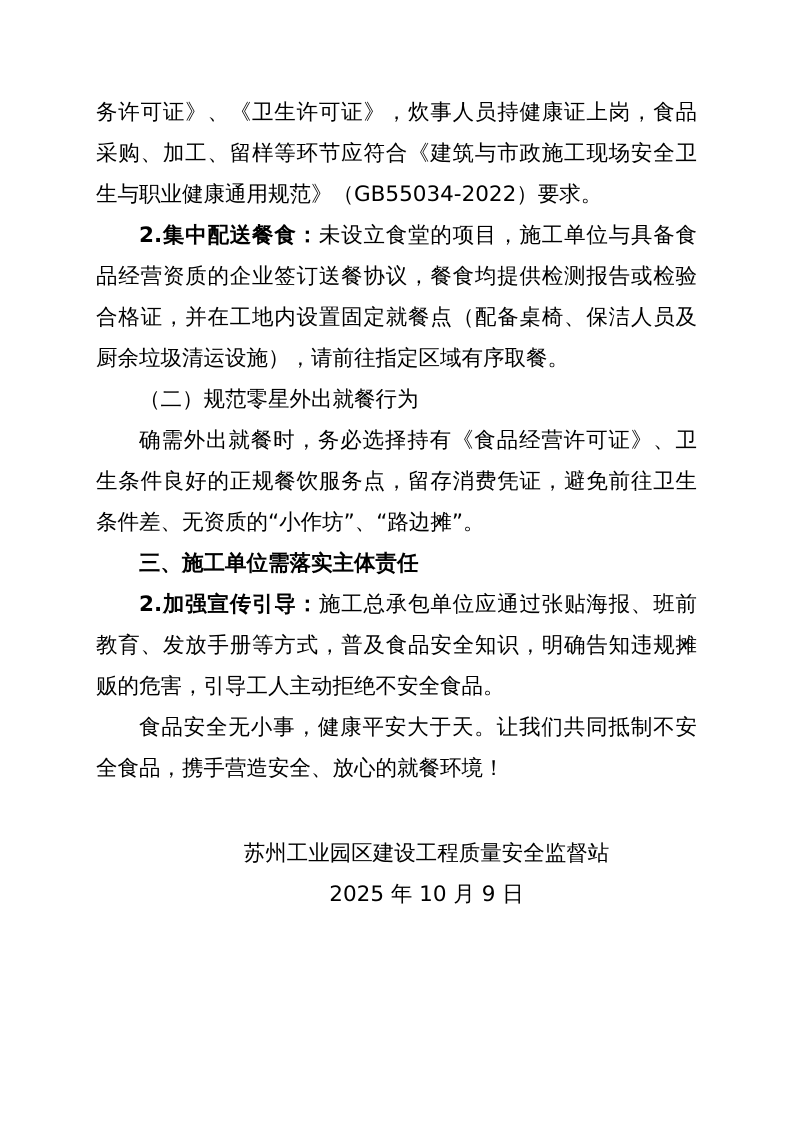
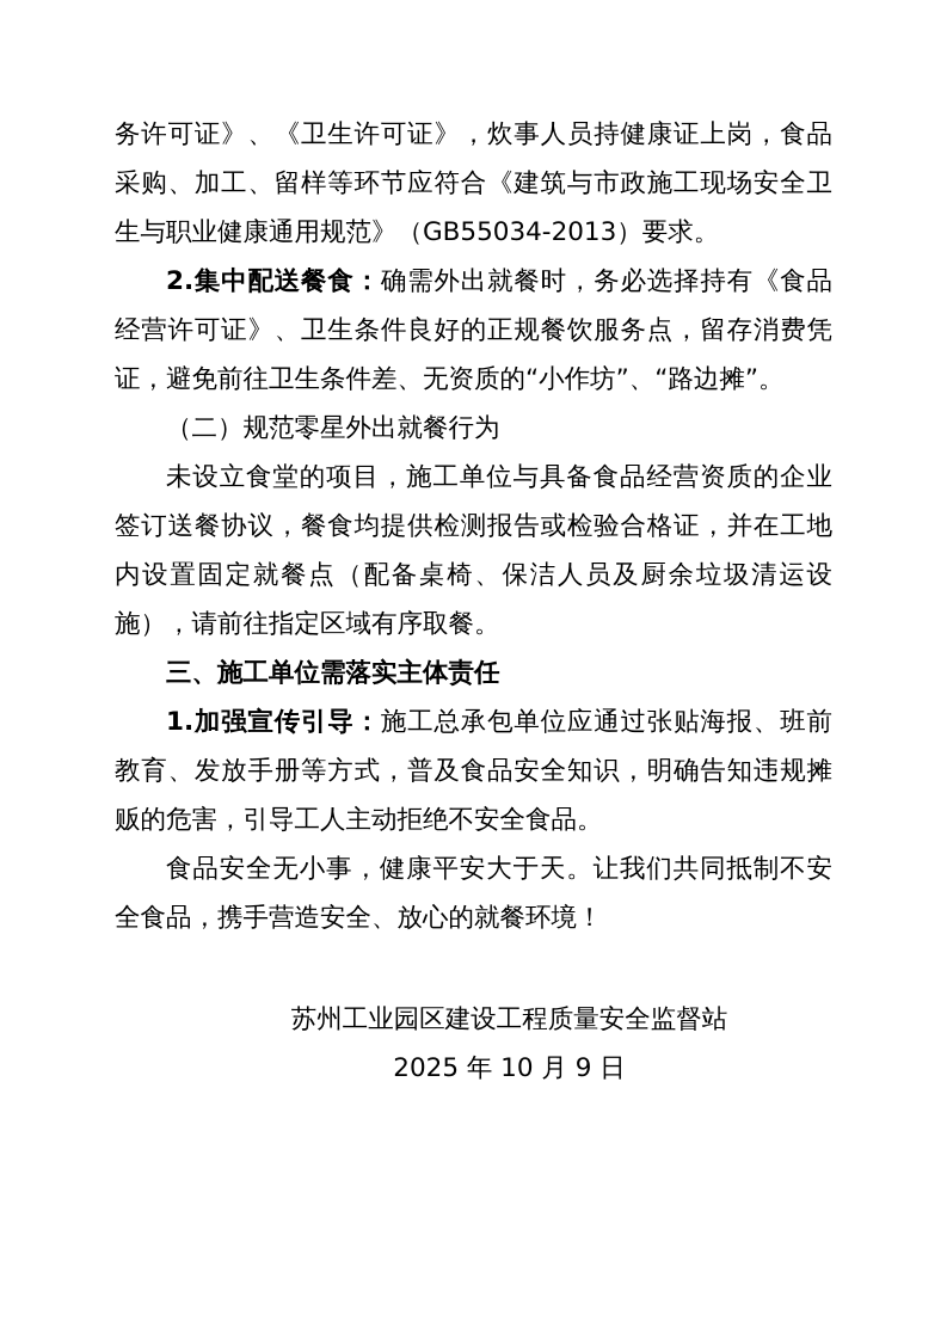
- 务许可证》、《卫生许可证》，炊事人员持健康证上岗，食品采购、加工、留样等环节应符合《建筑与市政施工现场安全卫生与职业健康通用规范》（GB55034-2022）要求。
+ 务许可证》、《卫生许可证》，炊事人员持健康证上岗，食品采购、加工、留样等环节应符合《建筑与市政施工现场安全卫生与职业健康通用规范》（GB55034-2013）要求。
- 2.集中配送餐食：未设立食堂的项目，施工单位与具备食品经营资质的企业签订送餐协议，餐食均提供检测报告或检验合格证，并在工地内设置固定就餐点（配备桌椅、保洁人员及厨余垃圾清运设施），请前往指定区域有序取餐。
+ 2.集中配送餐食：确需外出就餐时，务必选择持有《食品经营许可证》、卫生条件良好的正规餐饮服务点，留存消费凭证，避免前往卫生条件差、无资质的“小作坊”、“路边摊”。
  （二）规范零星外出就餐行为
- 确需外出就餐时，务必选择持有《食品经营许可证》、卫生条件良好的正规餐饮服务点，留存消费凭证，避免前往卫生条件差、无资质的“小作坊”、“路边摊”。
+ 未设立食堂的项目，施工单位与具备食品经营资质的企业签订送餐协议，餐食均提供检测报告或检验合格证，并在工地内设置固定就餐点（配备桌椅、保洁人员及厨余垃圾清运设施），请前往指定区域有序取餐。
  三、施工单位需落实主体责任
- 2.加强宣传引导：施工总承包单位应通过张贴海报、班前教育、发放手册等方式，普及食品安全知识，明确告知违规摊贩的危害，引导工人主动拒绝不安全食品。
+ 1.加强宣传引导：施工总承包单位应通过张贴海报、班前教育、发放手册等方式，普及食品安全知识，明确告知违规摊贩的危害，引导工人主动拒绝不安全食品。
  食品安全无小事，健康平安大于天。让我们共同抵制不安全食品，携手营造安全、放心的就餐环境！
  苏州工业园区建设工程质量安全监督站
  2025 年 10 月 9 日
